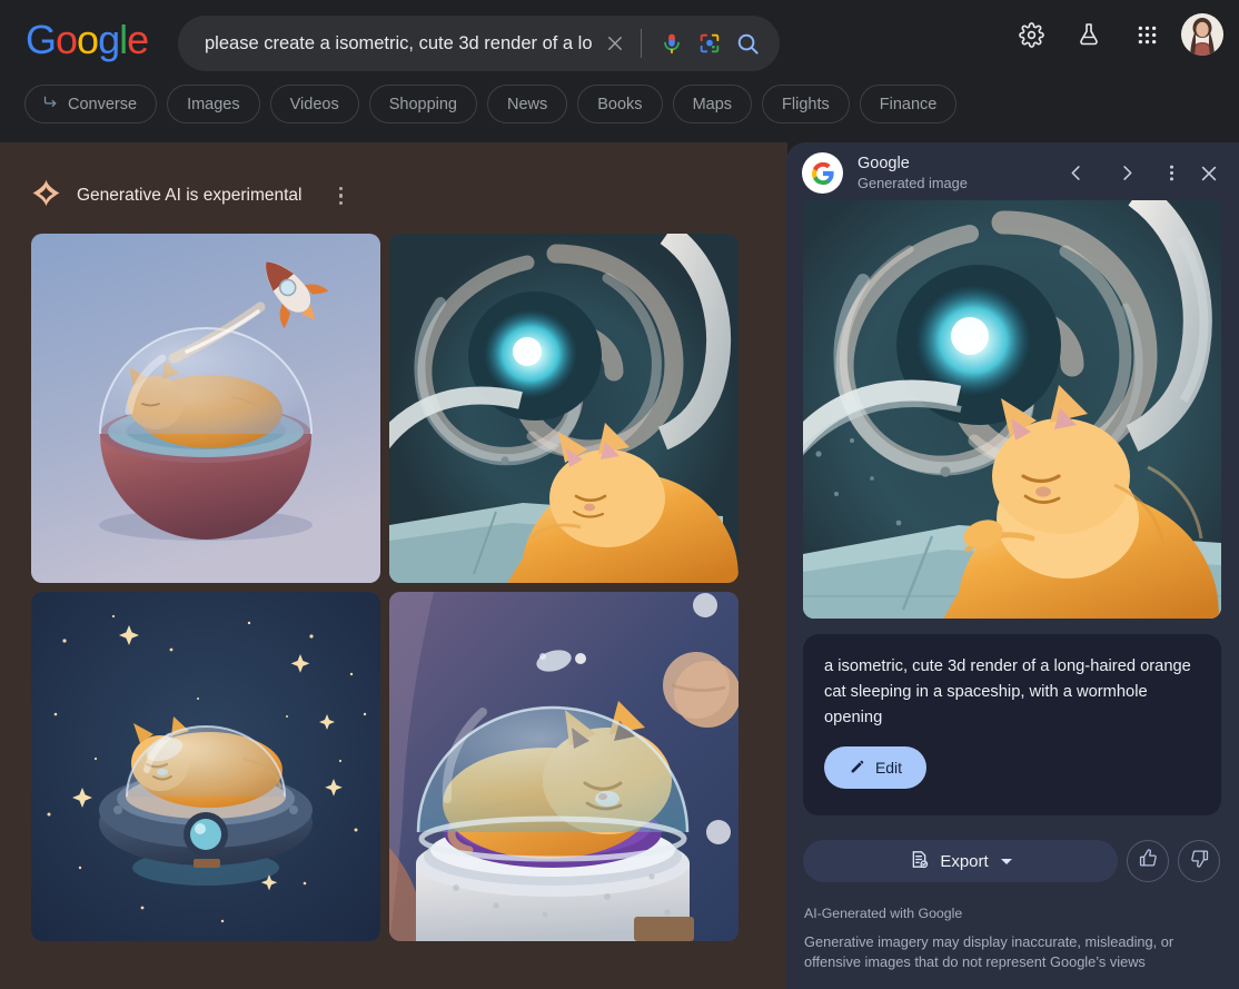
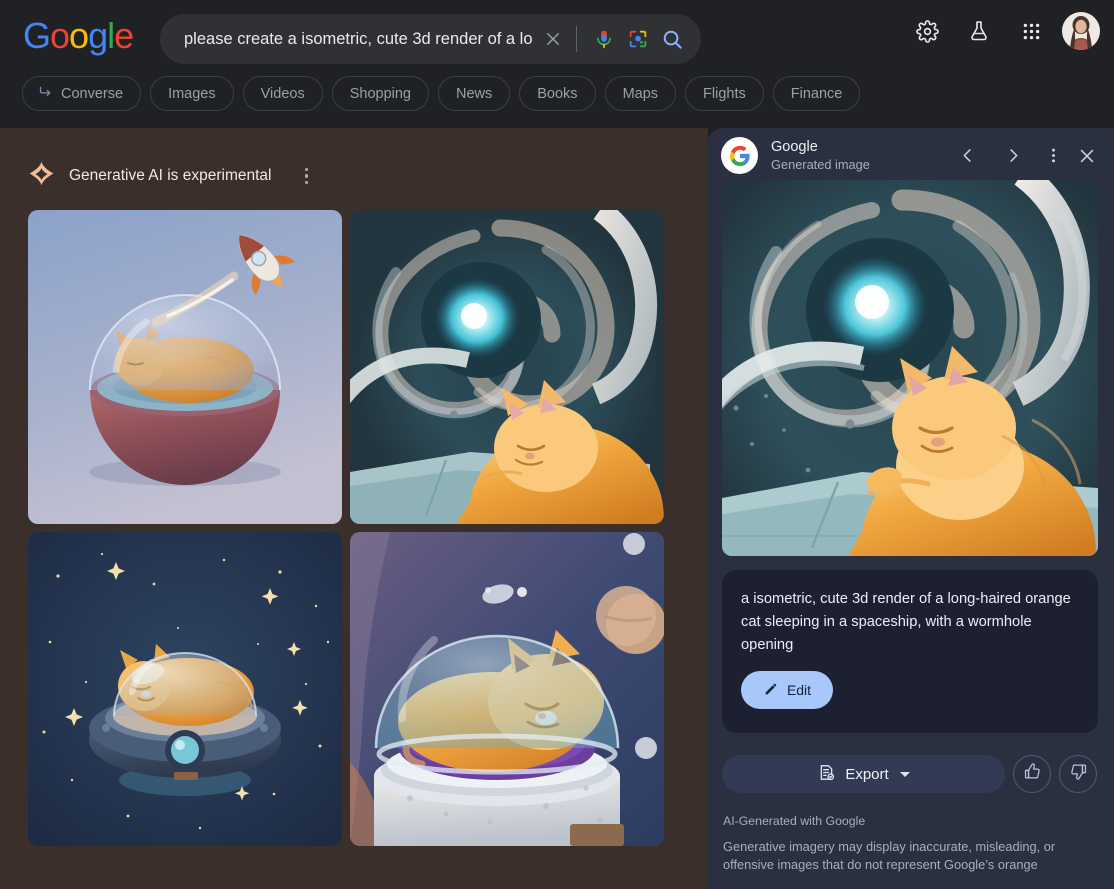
  Google
  please create a isometric, cute 3d render of a lo
  Converse
  Images
  Videos
  Shopping
  News
  Books
  Maps
  Flights
  Finance
  Generative AI is experimental
  Google
  Generated image
  a isometric, cute 3d render of a long-haired orange cat sleeping in a spaceship, with a wormhole opening
  Edit
  Export
  AI-Generated with Google
- Generative imagery may display inaccurate, misleading, or offensive images that do not represent Google’s views
+ Generative imagery may display inaccurate, misleading, or offensive images that do not represent Google’s orange
